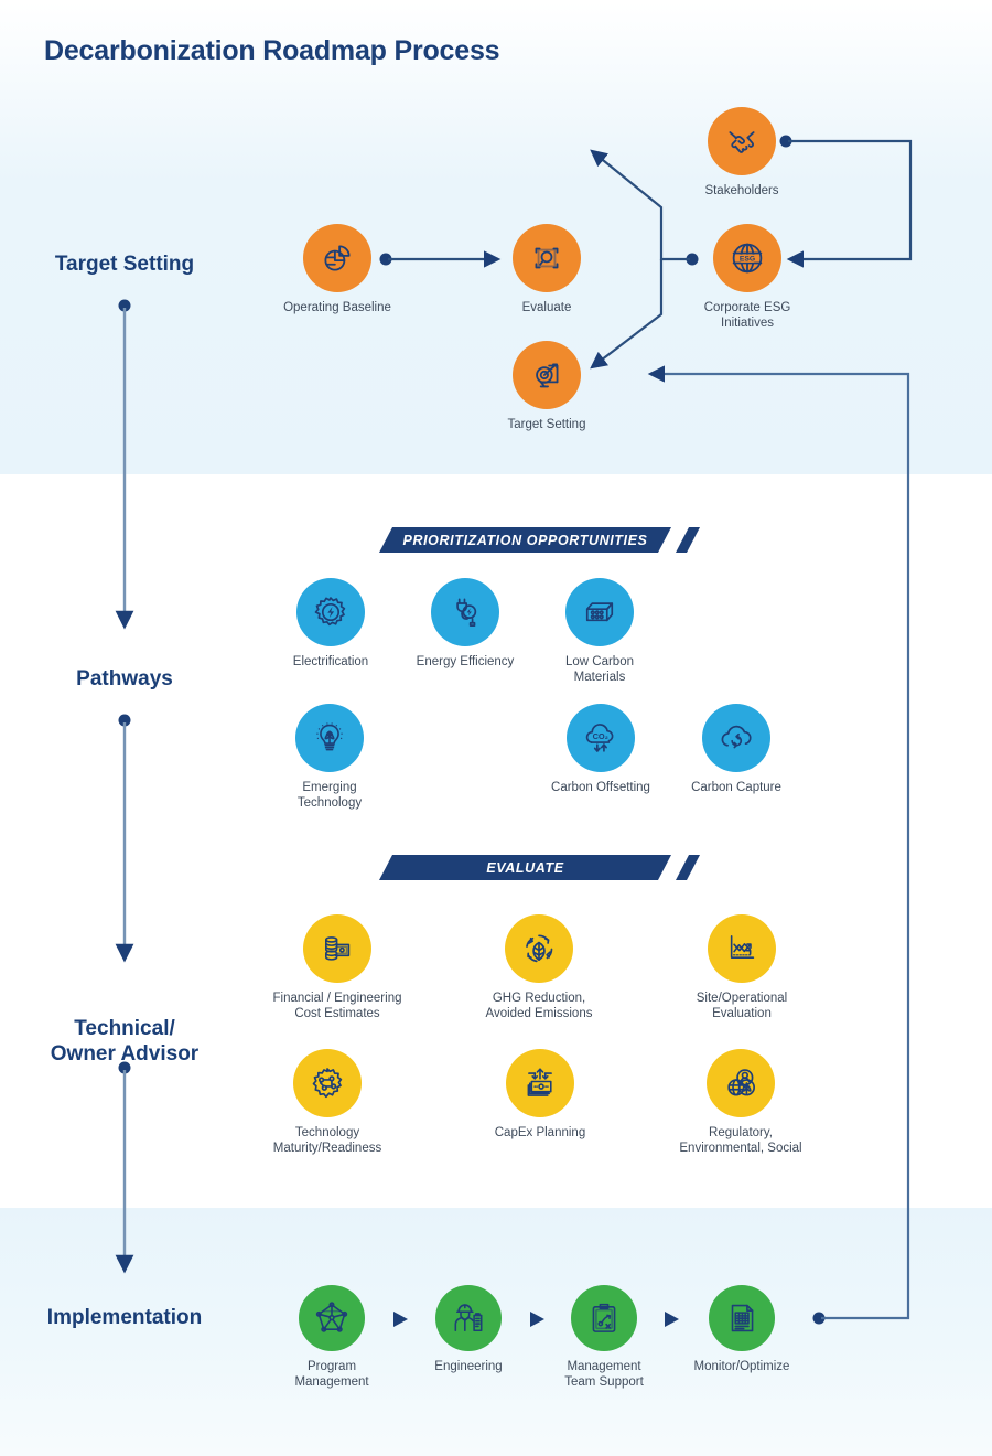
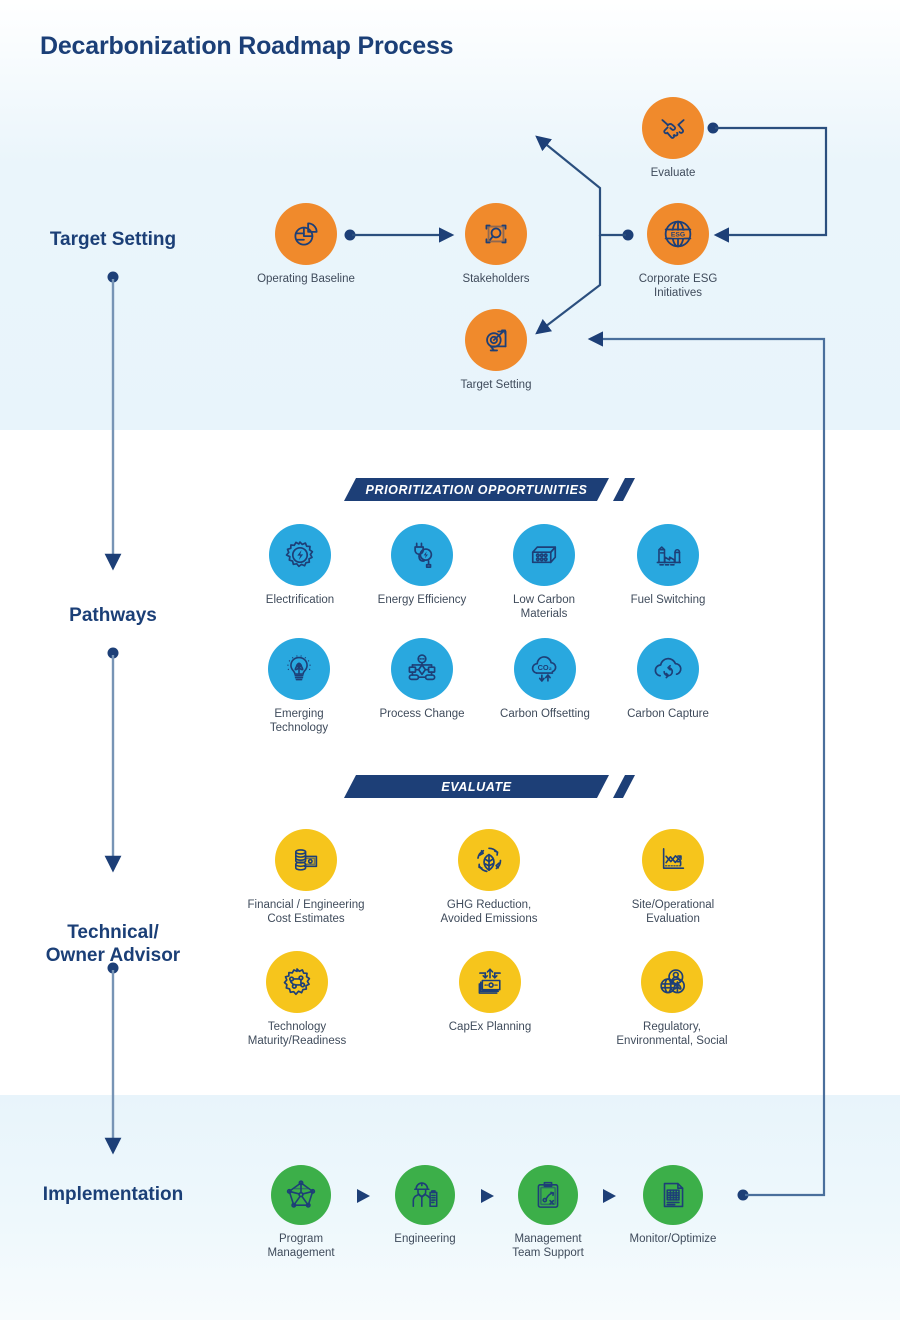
  Decarbonization Roadmap Process
  Target Setting
  Pathways
  Technical/
  Owner Advisor
  Implementation
- Stakeholders
+ Evaluate
  Operating Baseline
- Evaluate
+ Stakeholders
  Corporate ESG
  Initiatives
  Target Setting
  PRIORITIZATION OPPORTUNITIES
  Electrification
  Energy Efficiency
  Low Carbon
  Materials
+ Fuel Switching
  Emerging
  Technology
+ Process Change
  CO₂
  Carbon Offsetting
  Carbon Capture
  EVALUATE
  Financial / Engineering
  Cost Estimates
  GHG Reduction,
  Avoided Emissions
  Site/Operational
  Evaluation
  Technology
  Maturity/Readiness
  CapEx Planning
  Regulatory,
  Environmental, Social
  Program
  Management
  Engineering
  Management
  Team Support
  Monitor/Optimize
